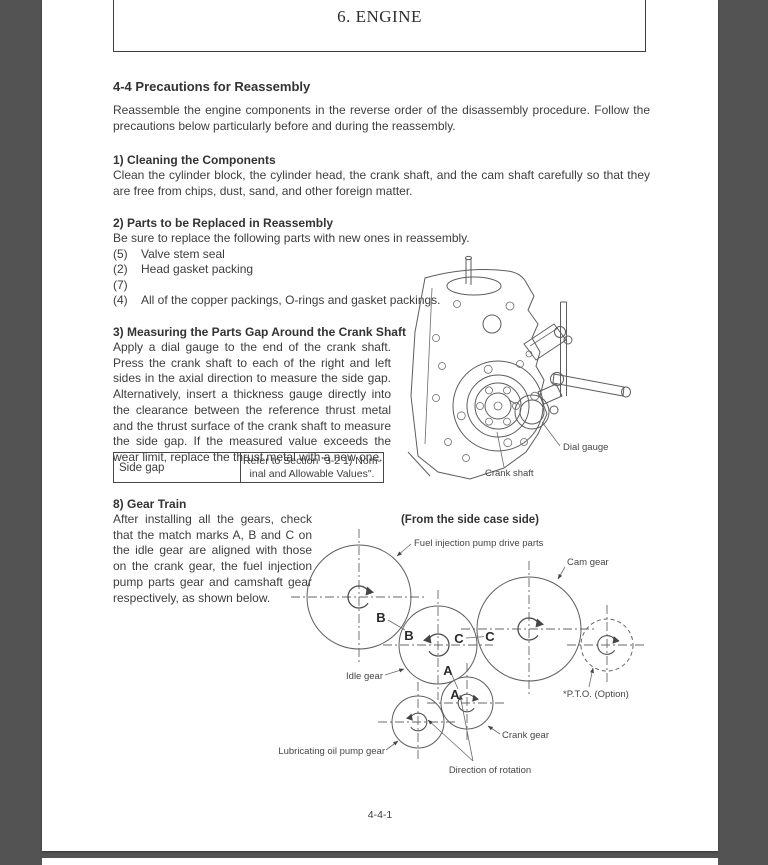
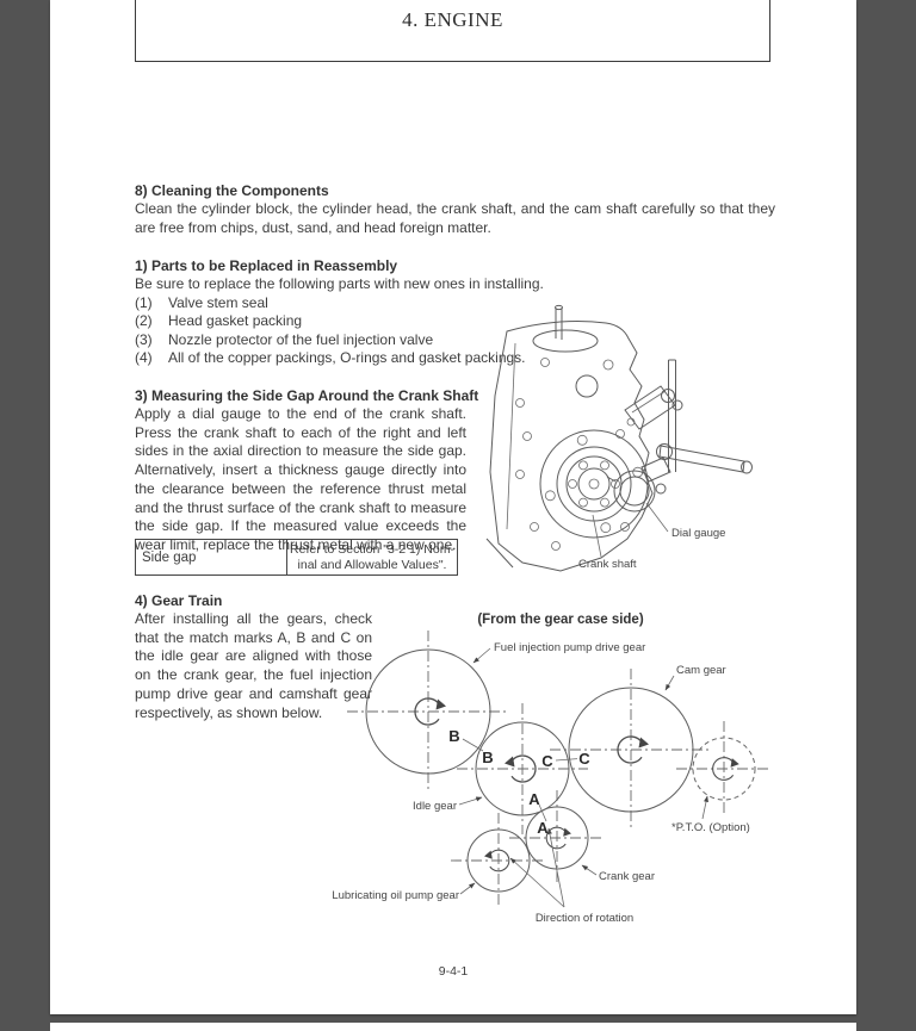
- 6. ENGINE
+ 4. ENGINE
- 4-4 Precautions for Reassembly
- Reassemble the engine components in the reverse order of the disassembly procedure. Follow the precautions below particularly before and during the reassembly.
- 1) Cleaning the Components
+ 8) Cleaning the Components
- Clean the cylinder block, the cylinder head, the crank shaft, and the cam shaft carefully so that they are free from chips, dust, sand, and other foreign matter.
+ Clean the cylinder block, the cylinder head, the crank shaft, and the cam shaft carefully so that they are free from chips, dust, sand, and head foreign matter.
- 2) Parts to be Replaced in Reassembly
+ 1) Parts to be Replaced in Reassembly
- Be sure to replace the following parts with new ones in reassembly.
+ Be sure to replace the following parts with new ones in installing.
- (5)
+ (1)
  Valve stem seal
  (2)
  Head gasket packing
- (7)
+ (3)
+ Nozzle protector of the fuel injection valve
  (4)
  All of the copper packings, O-rings and gasket packigs.
- 3) Measuring the Parts Gap Around the Crank Shaft
+ 3) Measuring the Side Gap Around the Crank Shaft
  Apply a dial gauge to the end of the crank shaft. Press the crank shaft to each of the right and left sides in the axial direction to measure the side gap. Alternatively, insert a thickness gauge directly into the clearance between the reference thrust metal and the thrust surface of the crank shaft to measure the side gap. If the measured value exceeds the wear limit, replace the thrust metal with a new one.
  Side gap	Refer to Section "3-2 1) Nom- inal and Allowable Values".
- 8) Gear Train
+ 4) Gear Train
- After installing all the gears, check that the match marks A, B and C on the idle gear are aligned with those on the crank gear, the fuel injection pump parts gear and camshaft gear respectively, as shown below.
+ After installing all the gears, check that the match marks A, B and C on the idle gear are aligned with those on the crank gear, the fuel injection pump drive gear and camshaft gear respectively, as shown below.
  Dial gauge
  Crank shaft
- (From the side case side)
+ (From the gear case side)
  B
  B
  C
  C
  A
  A
- Fuel injection pump drive parts
+ Fuel injection pump drive gear
  Cam gear
  Idle gear
  *P.T.O. (Option)
  Crank gear
  Lubricating oil pump gear
  Direction of rotation
- 4-4-1
+ 9-4-1
